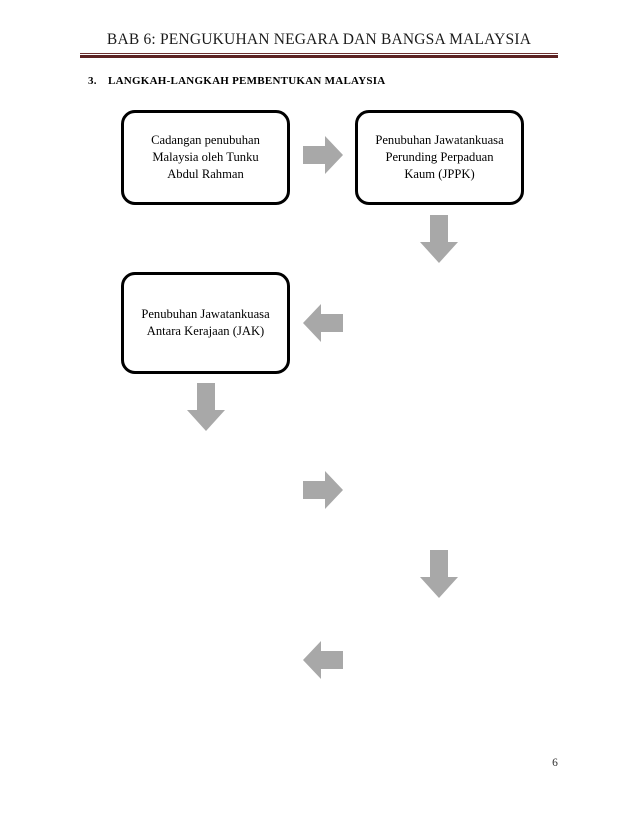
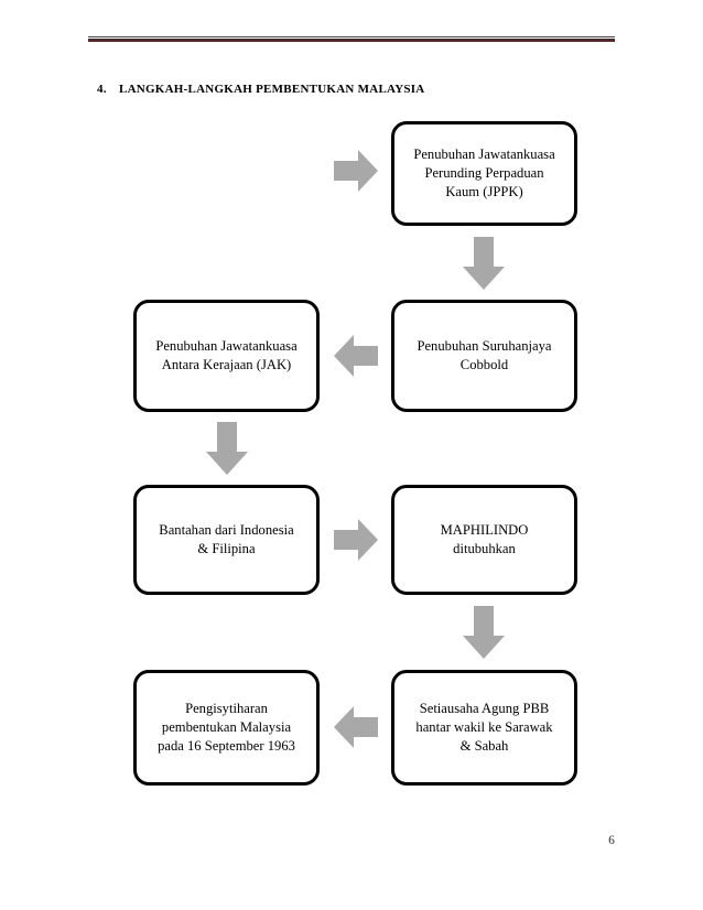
- BAB 6: PENGUKUHAN NEGARA DAN BANGSA MALAYSIA
- 3. LANGKAH-LANGKAH PEMBENTUKAN MALAYSIA
+ 4. LANGKAH-LANGKAH PEMBENTUKAN MALAYSIA
- Cadangan penubuhan
- Malaysia oleh Tunku
- Abdul Rahman
  Penubuhan Jawatankuasa
  Perunding Perpaduan
  Kaum (JPPK)
  Penubuhan Jawatankuasa
  Antara Kerajaan (JAK)
+ Penubuhan Suruhanjaya
+ Cobbold
+ Bantahan dari Indonesia
+ & Filipina
+ MAPHILINDO
+ ditubuhkan
+ Pengisytiharan
+ pembentukan Malaysia
+ pada 16 September 1963
+ Setiausaha Agung PBB
+ hantar wakil ke Sarawak
+ & Sabah
  6
